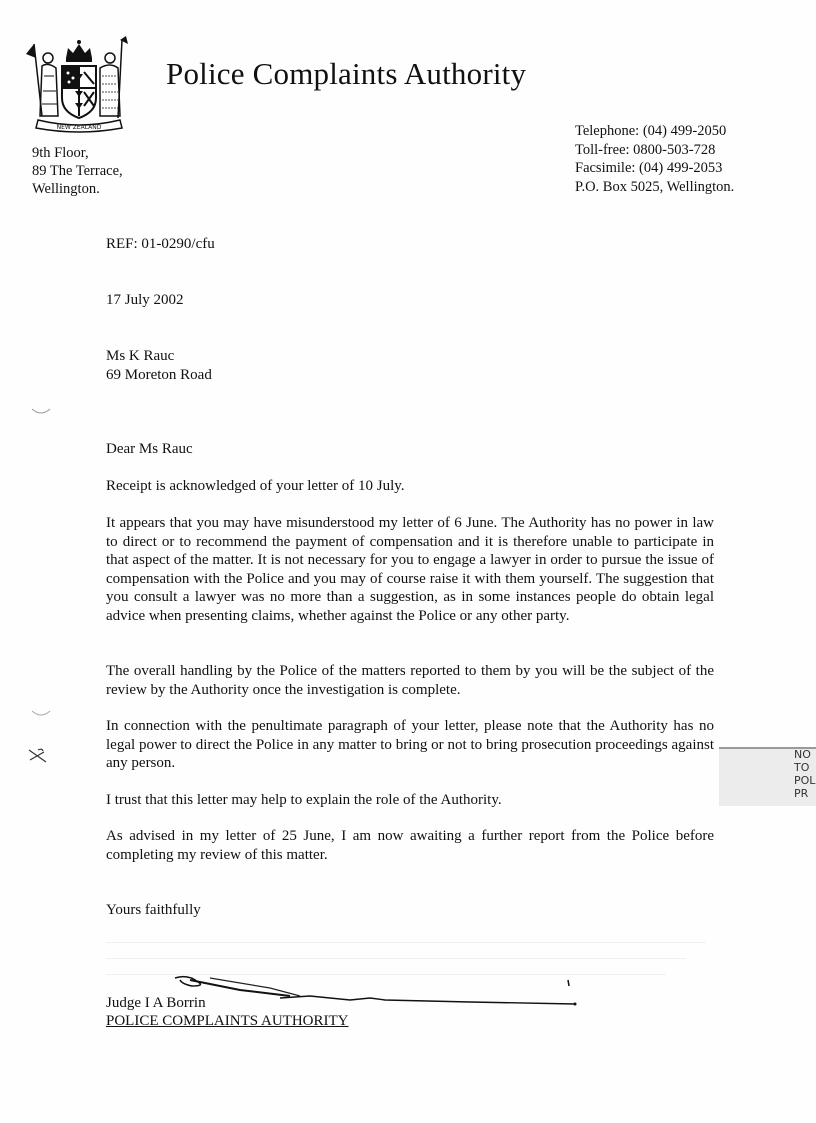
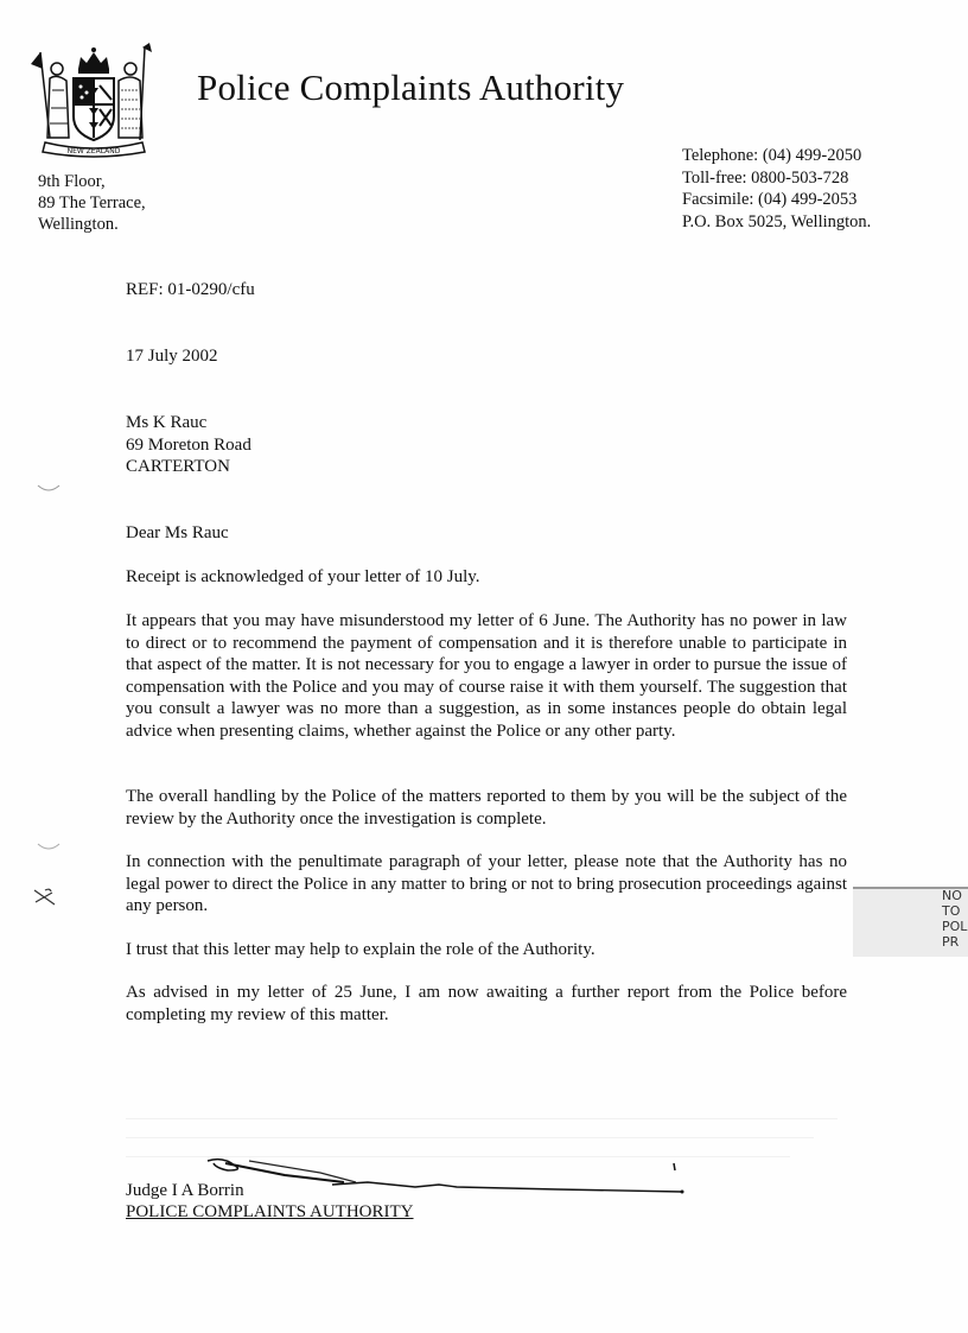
  Police Complaints Authority
  9th Floor,
  89 The Terrace,
  Wellington.
  Telephone: (04) 499-2050
  Toll-free: 0800-503-728
  Facsimile: (04) 499-2053
  P.O. Box 5025, Wellington.
  REF: 01-0290/cfu
  17 July 2002
  Ms K Rauc
  69 Moreton Road
+ CARTERTON
  Dear Ms Rauc
  Receipt is acknowledged of your letter of 10 July.
  It appears that you may have misunderstood my letter of 6 June. The Authority has no power in law to direct or to recommend the payment of compensation and it is therefore unable to participate in that aspect of the matter. It is not necessary for you to engage a lawyer in order to pursue the issue of compensation with the Police and you may of course raise it with them yourself. The suggestion that you consult a lawyer was no more than a suggestion, as in some instances people do obtain legal advice when presenting claims, whether against the Police or any other party.
  The overall handling by the Police of the matters reported to them by you will be the subject of the review by the Authority once the investigation is complete.
  In connection with the penultimate paragraph of your letter, please note that the Authority has no legal power to direct the Police in any matter to bring or not to bring prosecution proceedings against any person.
  I trust that this letter may help to explain the role of the Authority.
  As advised in my letter of 25 June, I am now awaiting a further report from the Police before completing my review of this matter.
- Yours faithfully
  Judge I A Borrin
  POLICE COMPLAINTS AUTHORITY
  NO
  TO
  POL
  PR
